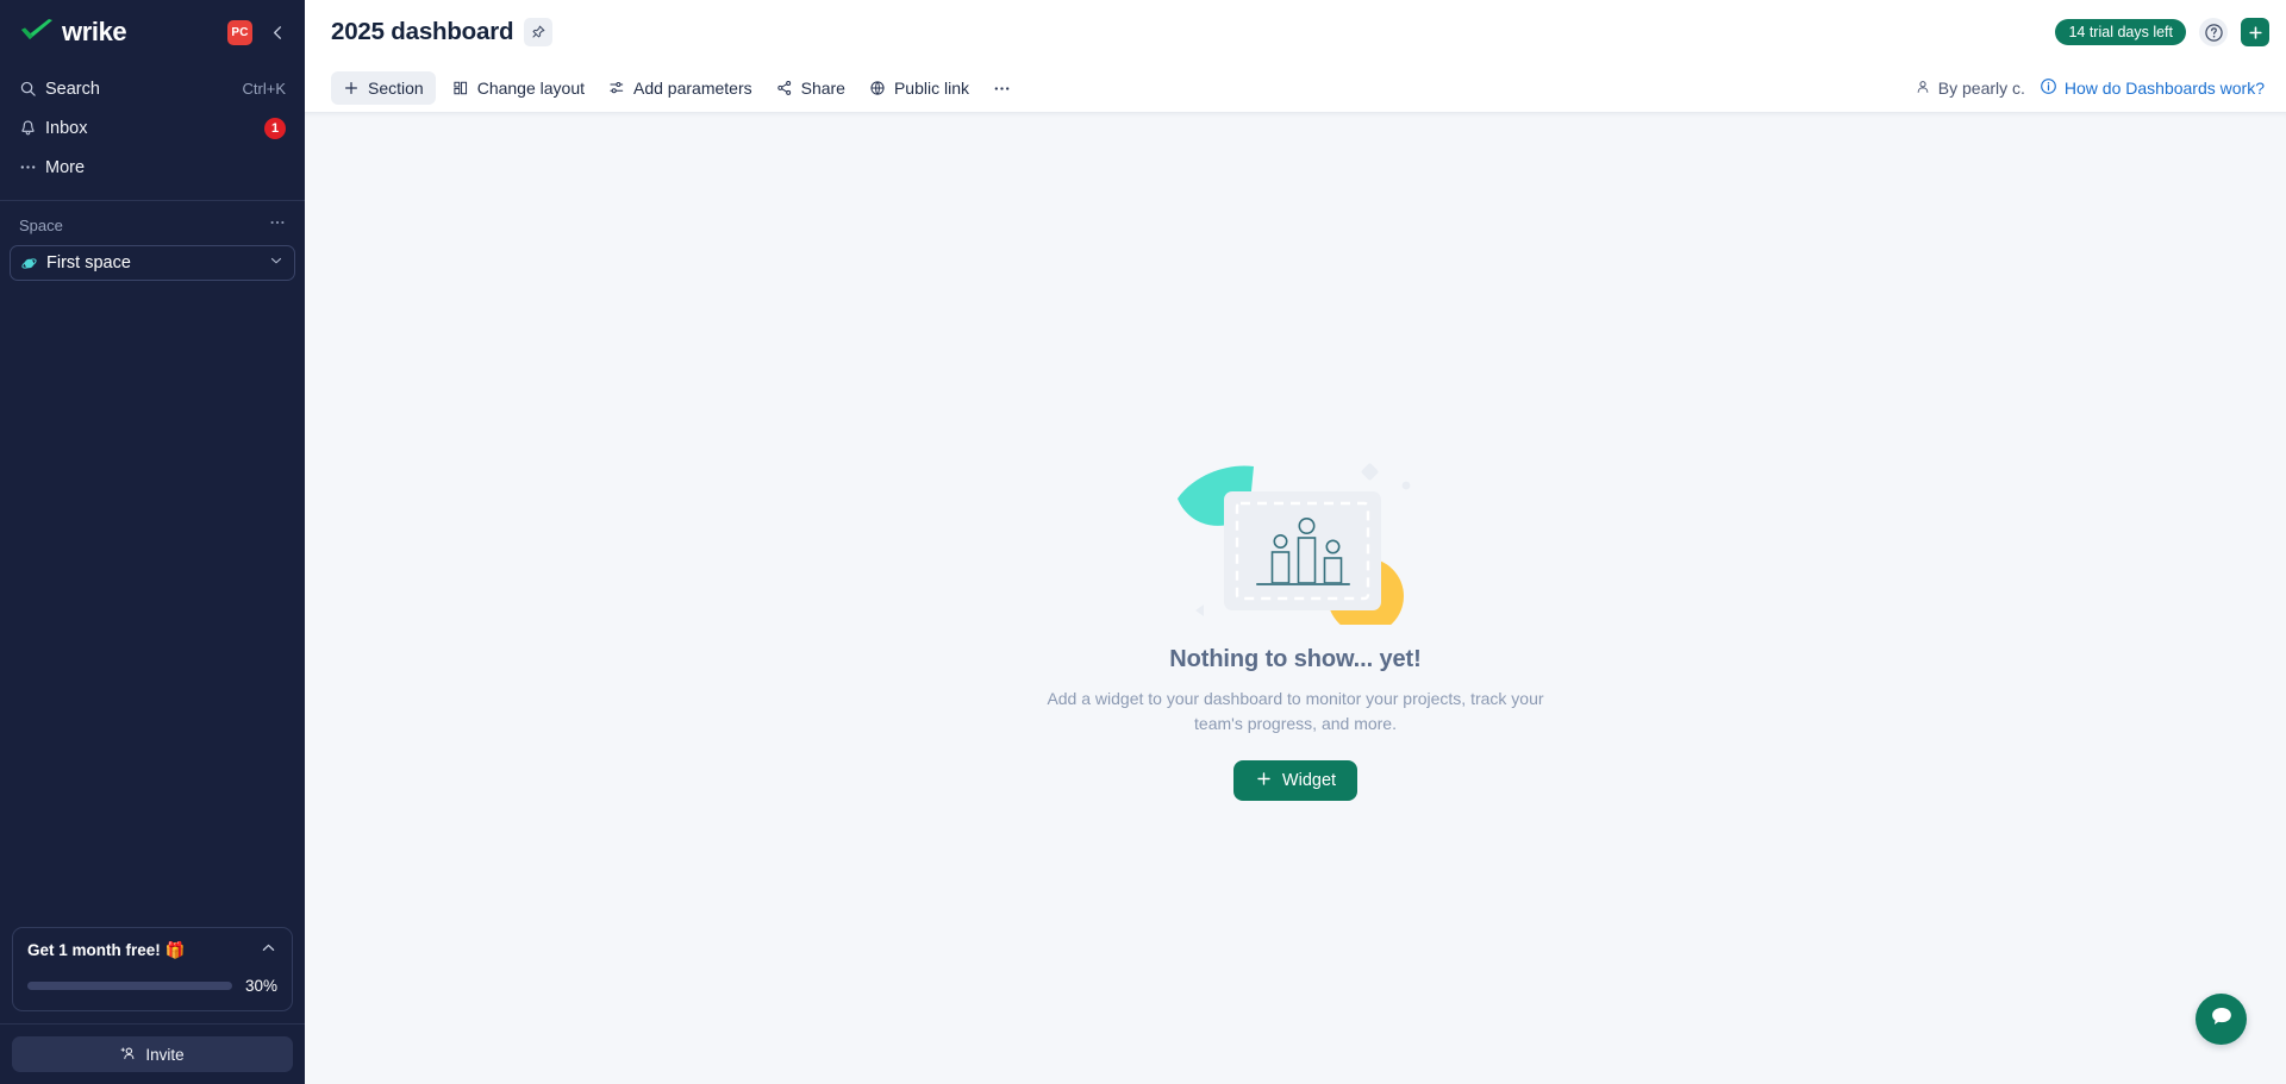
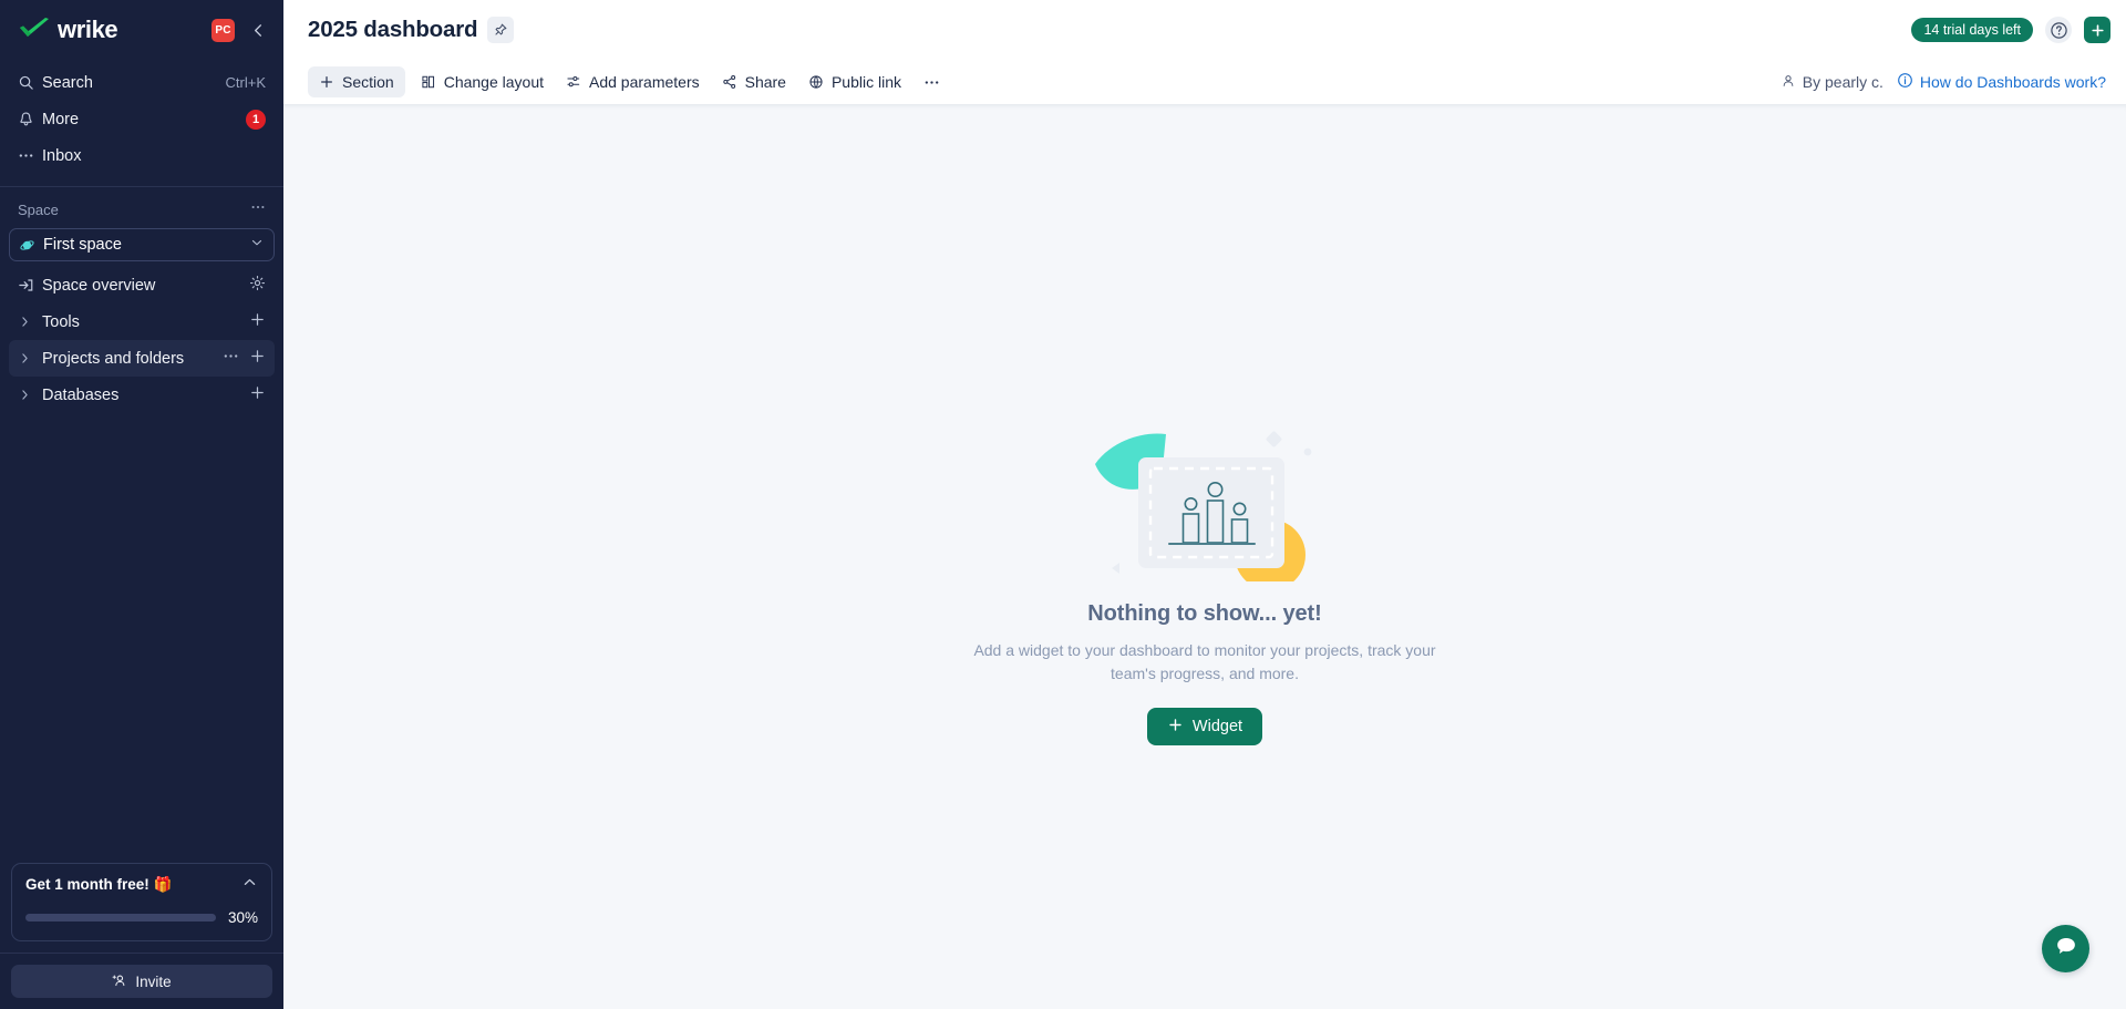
  wrike
  PC
  Search
  Ctrl+K
- Inbox
+ More
  1
- More
+ Inbox
  Space
  First space
+ Space overview
+ Tools
+ Projects and folders
+ Databases
  Get 1 month free! 🎁
  30%
  Invite
  2025 dashboard
  14 trial days left
  Section
  Change layout
  Add parameters
  Share
  Public link
  By pearly c.
  How do Dashboards work?
  Nothing to show... yet!
  Add a widget to your dashboard to monitor your projects, track your team's progress, and more.
  Widget
